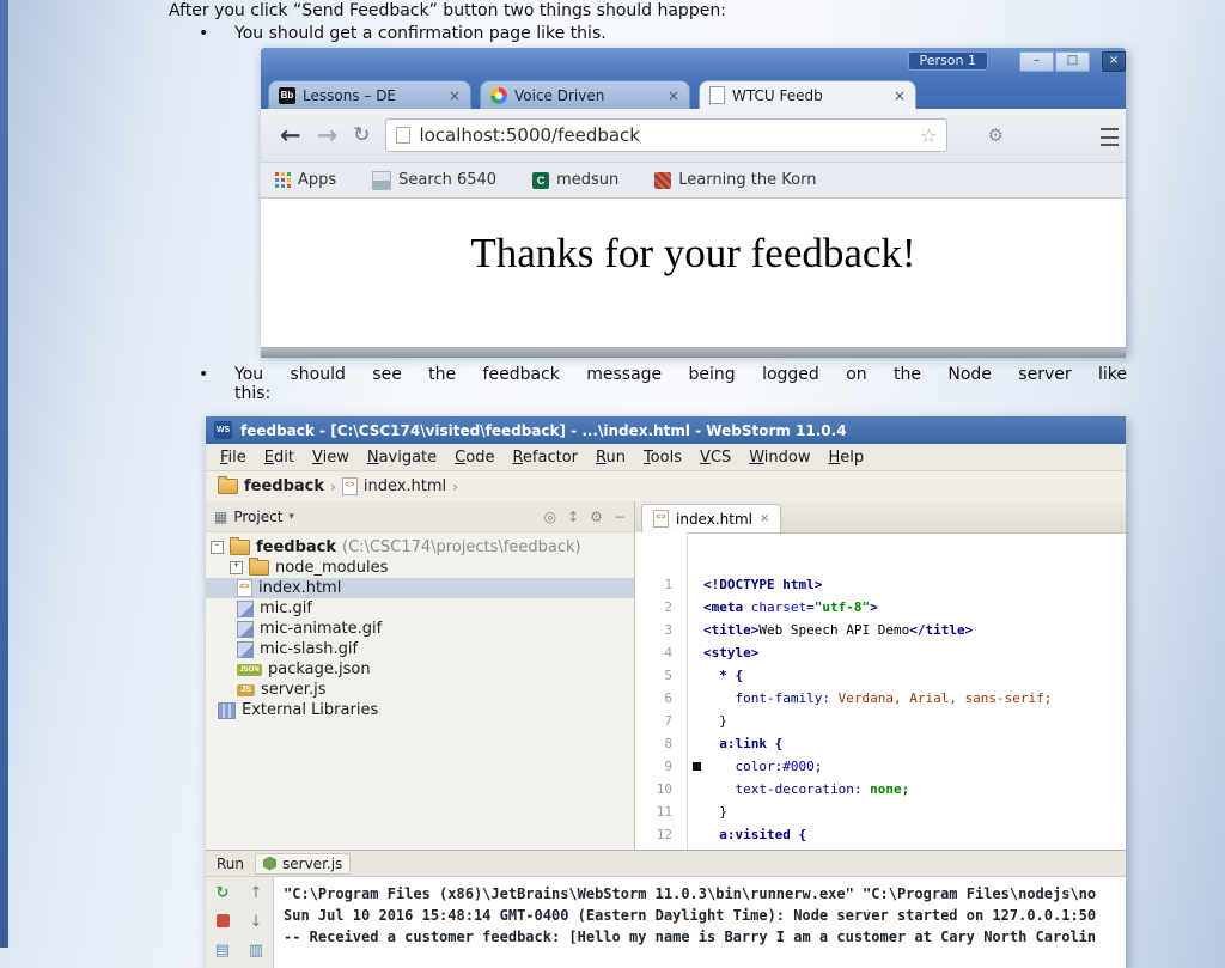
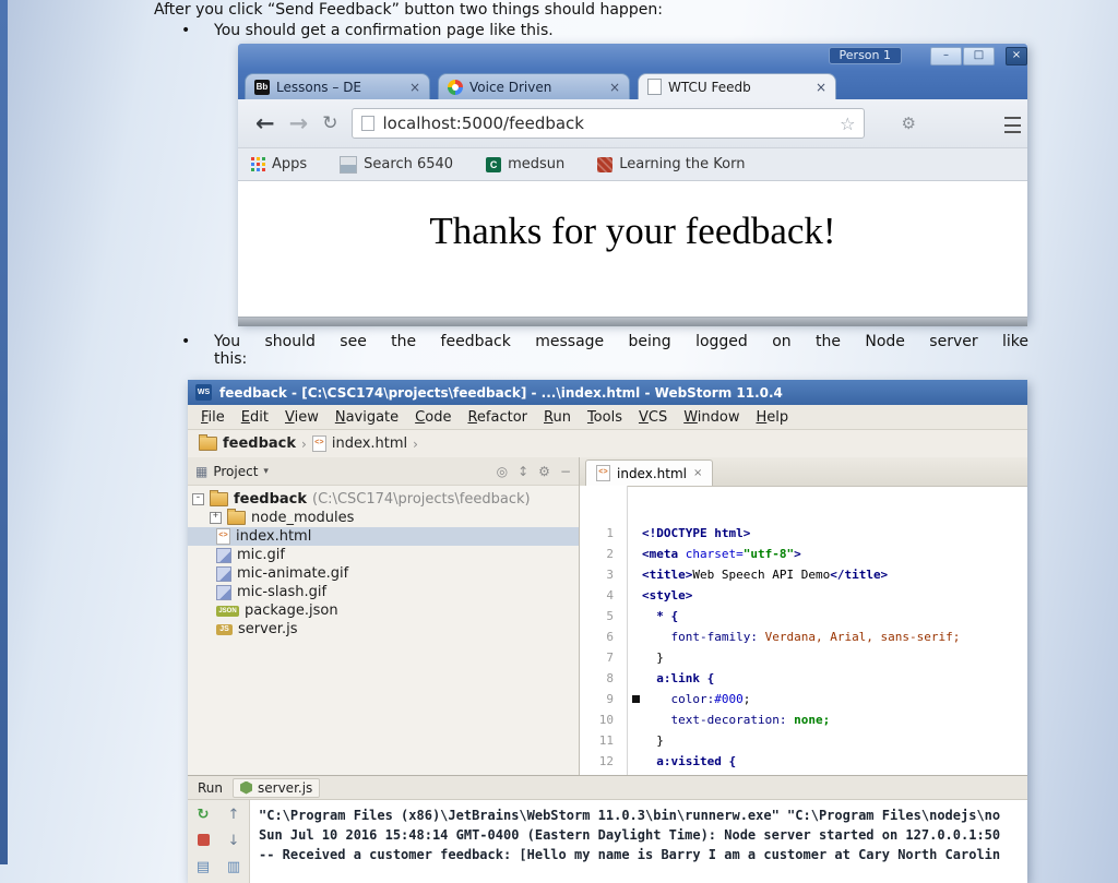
  After you click “Send Feedback” button two things should happen:
  •
  You should get a confirmation page like this.
  Person 1
  –
  □
  ×
  Bb
  Lessons – DE
  ×
  Voice Driven
  ×
  WTCU Feedb
  ×
  ←
  →
  ↻
  localhost:5000/feedback
  ☆
  ⚙
  Apps
  Search 6540
  C
  medsun
  Learning the Korn
  Thanks for your feedback!
  •
  You should see the feedback message being logged on the Node server like
  this:
- feedback - [C:\CSC174\visited\feedback] - ...\index.html - WebStorm 11.0.4
+ feedback - [C:\CSC174\projects\feedback] - ...\index.html - WebStorm 11.0.4
  File
  Edit
  View
  Navigate
  Code
  Refactor
  Run
  Tools
  VCS
  Window
  Help
  feedback
  ›
  index.html
  ›
  ▦
  Project
  ▾
  ◎
  ↕
  ⚙
  −
  -
  feedback
  (C:\CSC174\projects\feedback)
  +
  node_modules
  index.html
  mic.gif
  mic-animate.gif
  mic-slash.gif
  package.json
  server.js
- External Libraries
  index.html
  ×
  1
  2
  3
  4
  5
  6
  7
  8
  9
  10
  11
  12
  <!DOCTYPE html>
  <meta charset="utf-8">
  <title>Web Speech API Demo</title>
  <style>
  * {
  font-family: Verdana, Arial, sans-serif;
  }
  a:link {
  color:#000;
  text-decoration: none;
  }
  a:visited {
  Run
  server.js
  ↻
  ↑
  ↓
  ▤
  ▥
  "C:\Program Files (x86)\JetBrains\WebStorm 11.0.3\bin\runnerw.exe" "C:\Program Files\nodejs\no
  Sun Jul 10 2016 15:48:14 GMT-0400 (Eastern Daylight Time): Node server started on 127.0.0.1:50
  -- Received a customer feedback: [Hello my name is Barry I am a customer at Cary North Carolin
